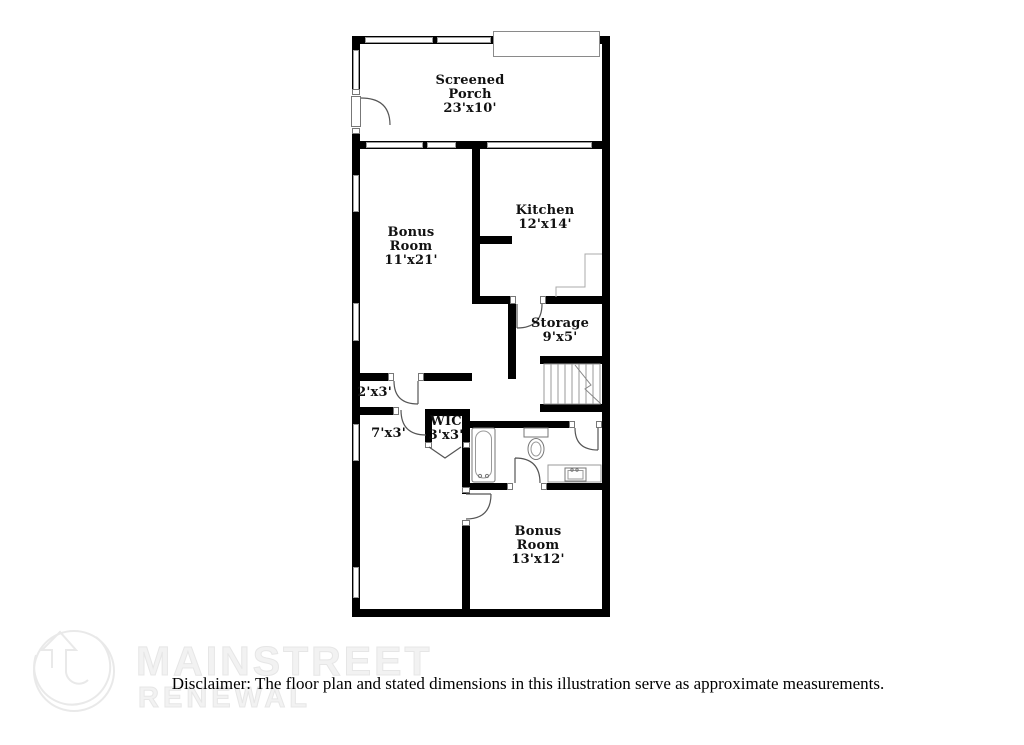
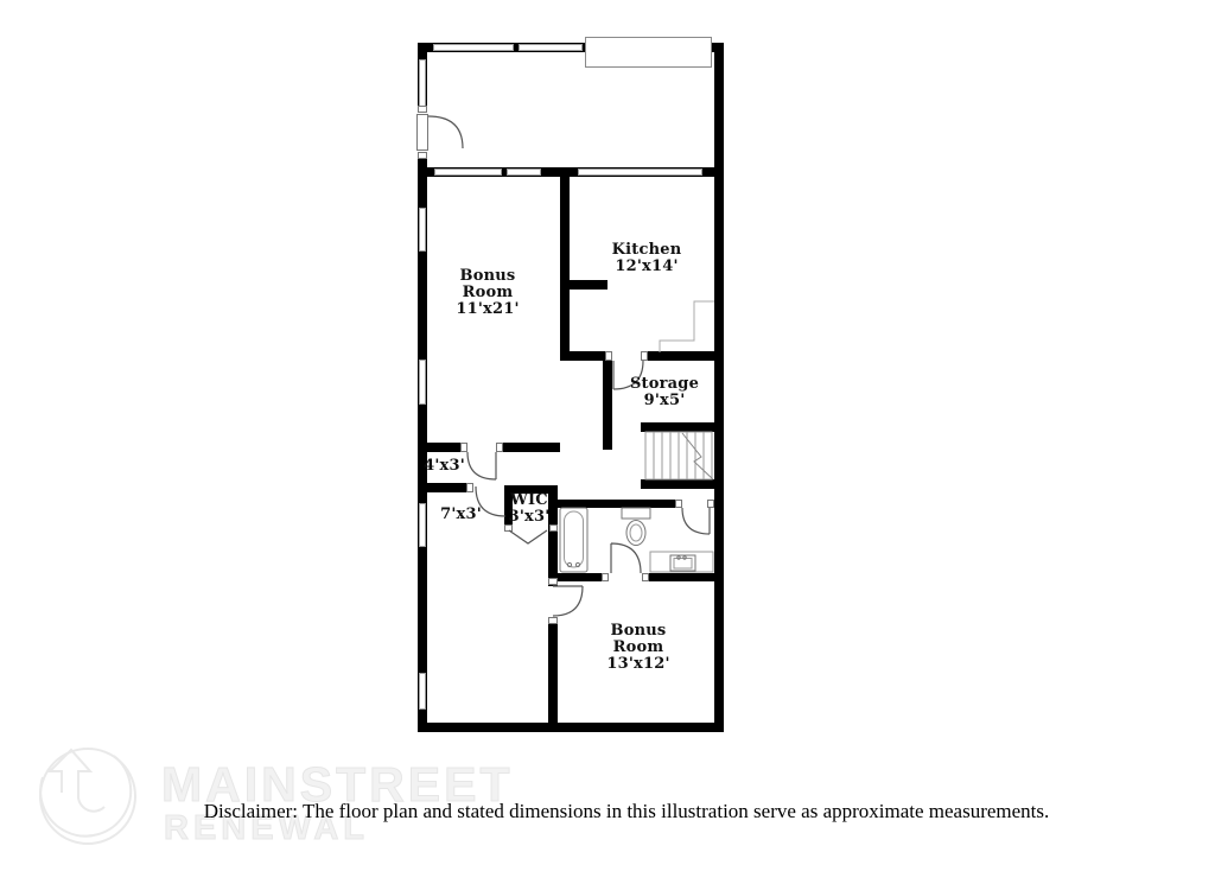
  MAINSTREET
  RENEWAL
- Screened
- Porch
- 23'x10'
  Bonus
  Room
  11'x21'
  Kitchen
  12'x14'
  Storage
  9'x5'
- 2'x3'
+ 4'x3'
  7'x3'
  WIC
  3'x3'
  Bonus
  Room
  13'x12'
  Disclaimer: The floor plan and stated dimensions in this illustration serve as approximate measurements.
